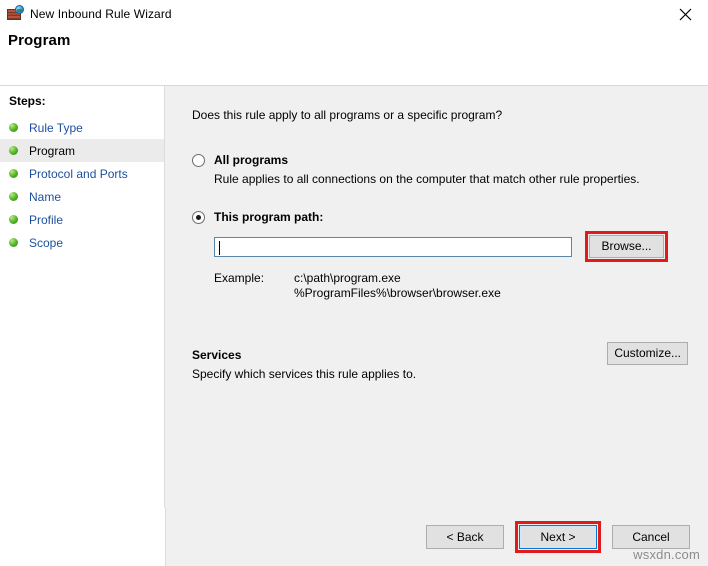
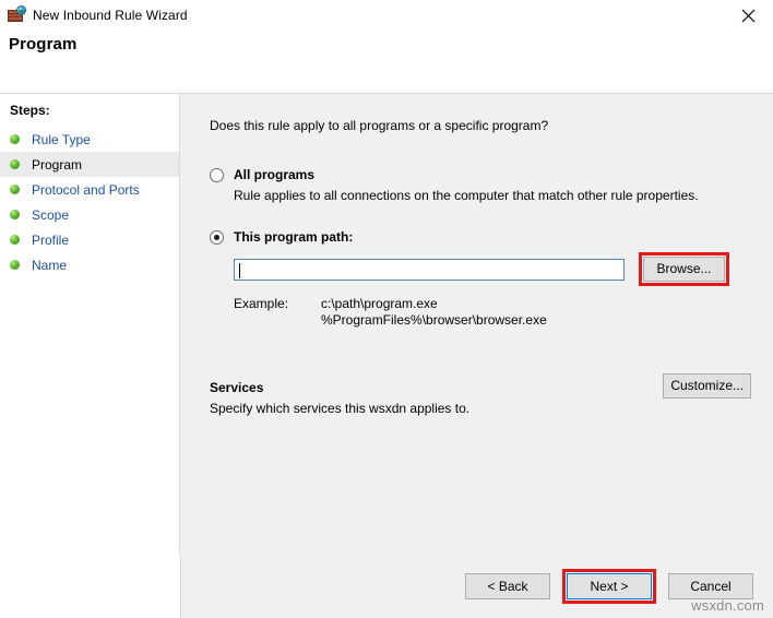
  New Inbound Rule Wizard
  Program
  Steps:
  Rule Type
  Program
  Protocol and Ports
- Name
+ Scope
  Profile
- Scope
+ Name
  Does this rule apply to all programs or a specific program?
  All programs
  Rule applies to all connections on the computer that match other rule properties.
  This program path:
  Browse...
  Example:
  c:\path\program.exe
  %ProgramFiles%\browser\browser.exe
  Services
- Specify which services this rule applies to.
+ Specify which services this wsxdn applies to.
  Customize...
  < Back
  Next >
  Cancel
  wsxdn.com
